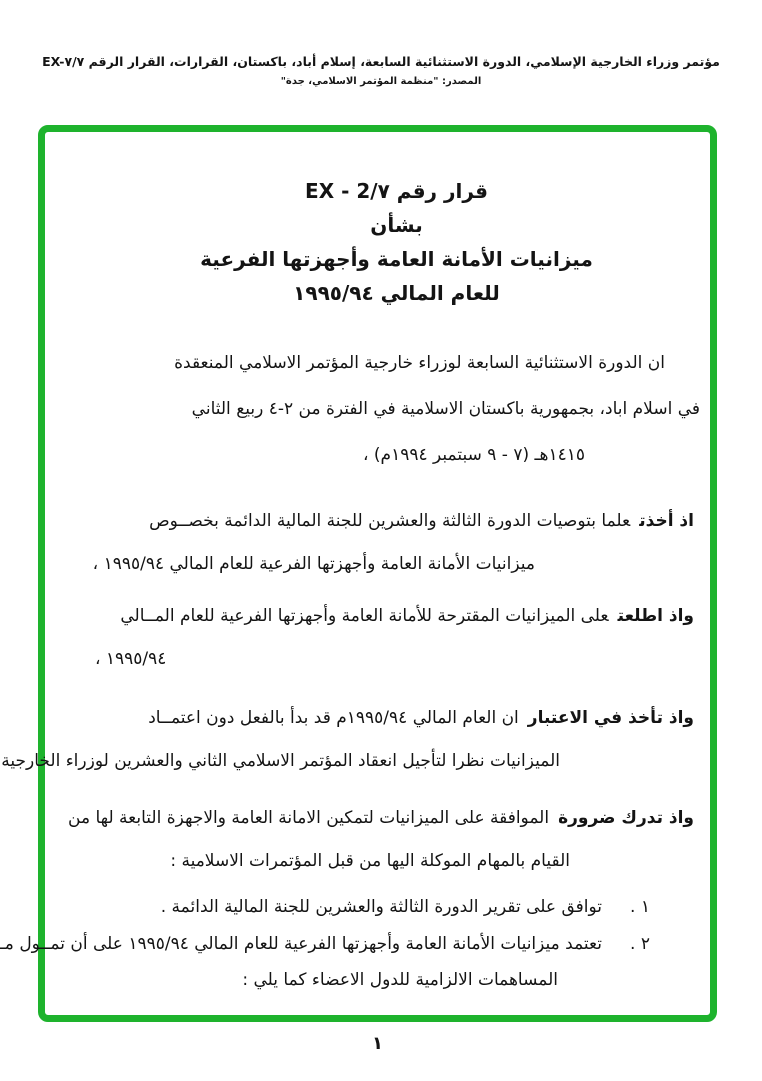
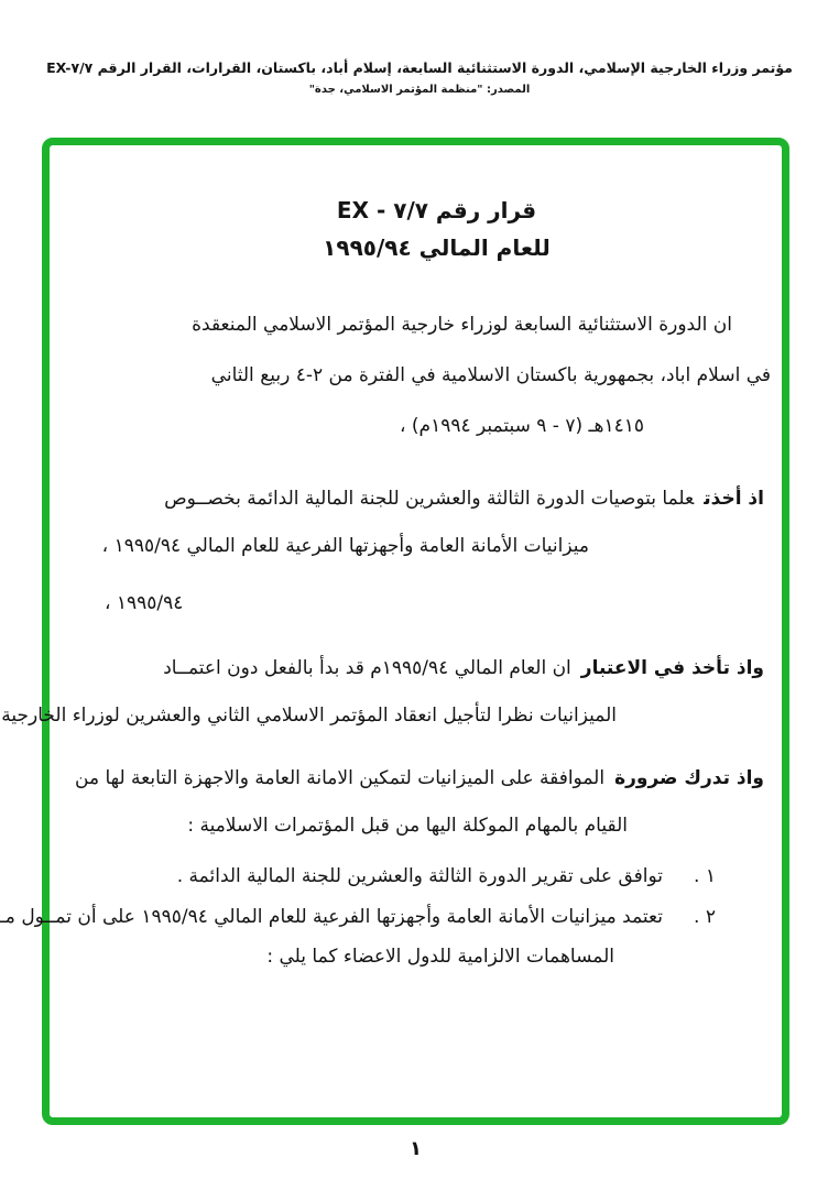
  مؤتمر وزراء الخارجية الإسلامي، الدورة الاستثنائية السابعة، إسلام أباد، باكستان، القرارات، القرار الرقم EX-٧/٧
  المصدر: "منظمة المؤتمر الاسلامي، جدة"
- قرار رقم 2/٧ - EX
+ قرار رقم ٧/٧ - EX
- بشأن
- ميزانيات الأمانة العامة وأجهزتها الفرعية
  للعام المالي ١٩٩٥/٩٤
  ان الدورة الاستثنائية السابعة لوزراء خارجية المؤتمر الاسلامي المنعقدة
  في اسلام اباد، بجمهورية باكستان الاسلامية في الفترة من ٢-٤ ربيع الثاني
  ١٤١٥هـ (٧ - ٩ سبتمبر ١٩٩٤م) ،
  اذ أخذتعلما بتوصيات الدورة الثالثة والعشرين للجنة المالية الدائمة بخصــوص
  ميزانيات الأمانة العامة وأجهزتها الفرعية للعام المالي ١٩٩٥/٩٤ ،
- واذ اطلعتعلى الميزانيات المقترحة للأمانة العامة وأجهزتها الفرعية للعام المــالي
  ١٩٩٥/٩٤ ،
  واذ تأخذ في الاعتباران العام المالي ١٩٩٥/٩٤م قد بدأ بالفعل دون اعتمــاد
  الميزانيات نظرا لتأجيل انعقاد المؤتمر الاسلامي الثاني والعشرين لوزراء الخارجية
  واذ تدرك ضرورةالموافقة على الميزانيات لتمكين الامانة العامة والاجهزة التابعة لها من
  القيام بالمهام الموكلة اليها من قبل المؤتمرات الاسلامية :
  ١ .
  توافق على تقرير الدورة الثالثة والعشرين للجنة المالية الدائمة .
  ٢ .
  تعتمد ميزانيات الأمانة العامة وأجهزتها الفرعية للعام المالي ١٩٩٥/٩٤ على أن تمــول مـ
  المساهمات الالزامية للدول الاعضاء كما يلي :
  ١
